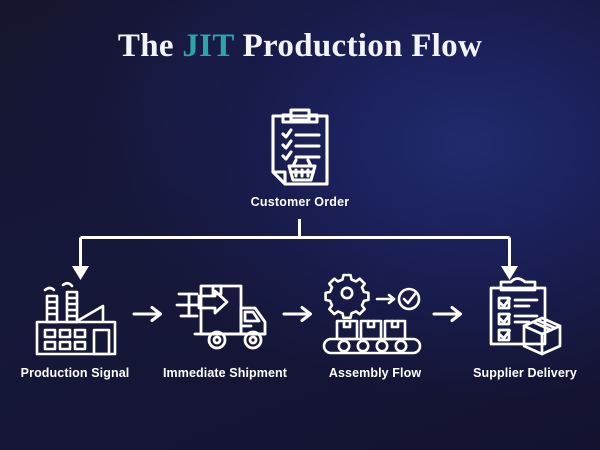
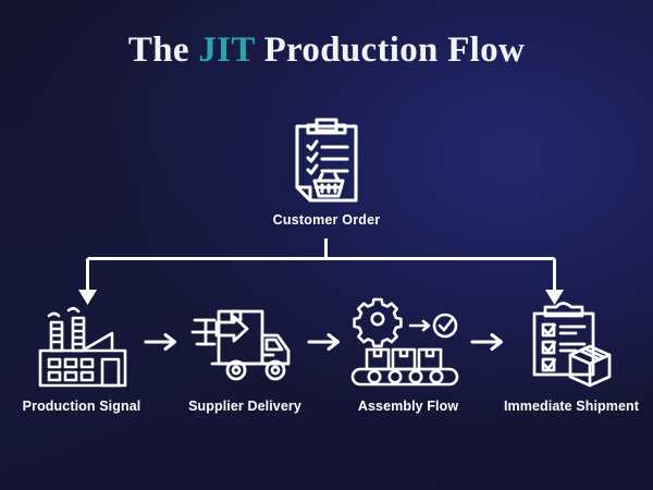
  The JIT Production Flow
  Customer Order
  Production Signal
- Immediate Shipment
+ Supplier Delivery
  Assembly Flow
- Supplier Delivery
+ Immediate Shipment
